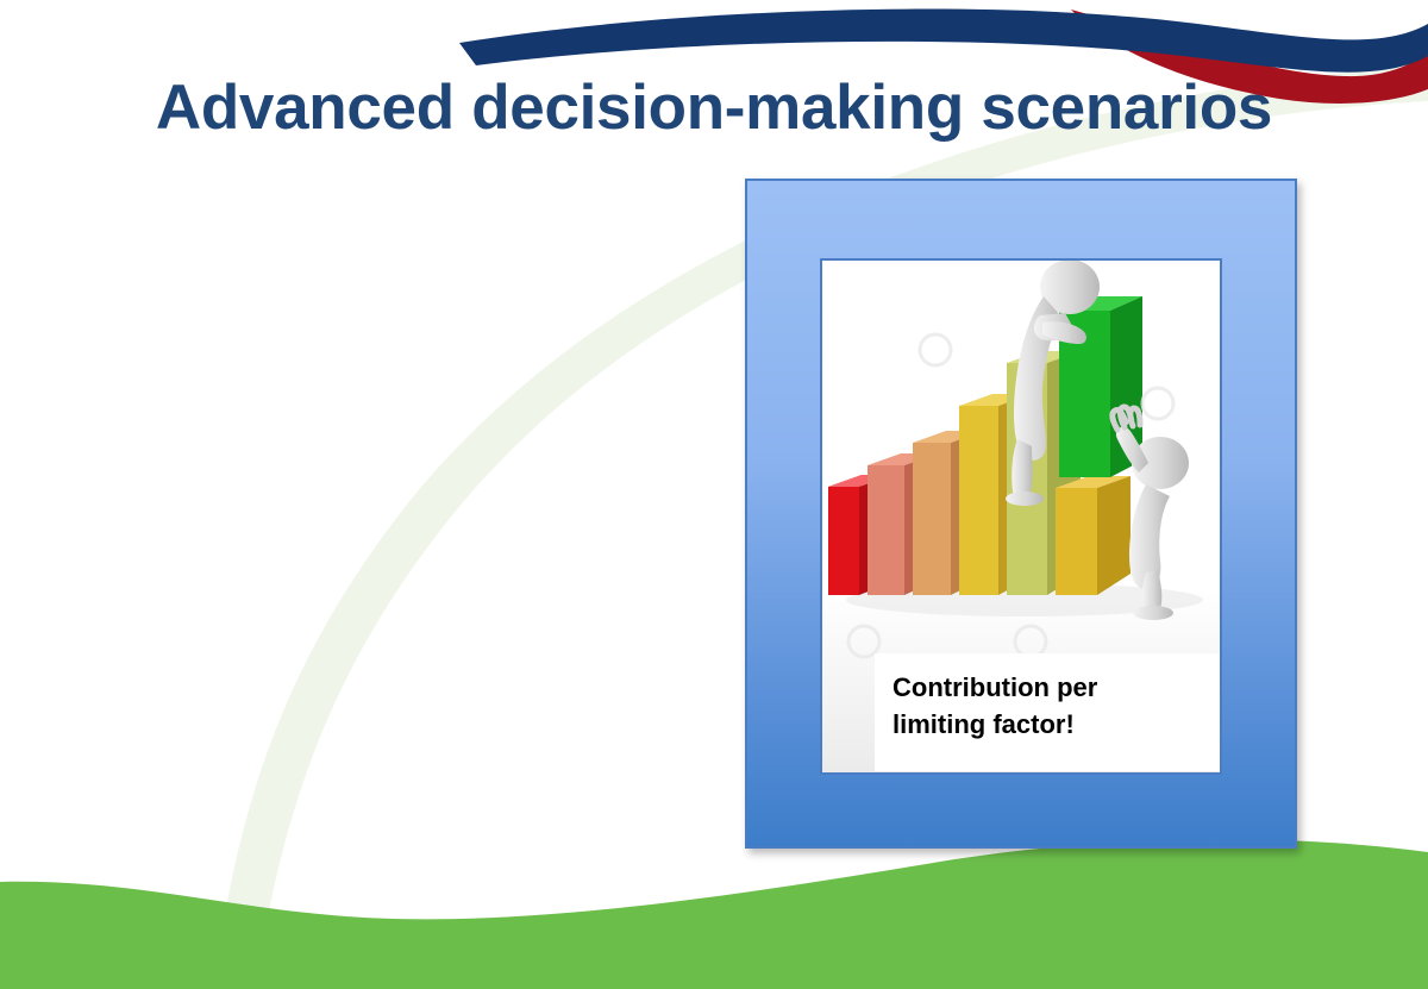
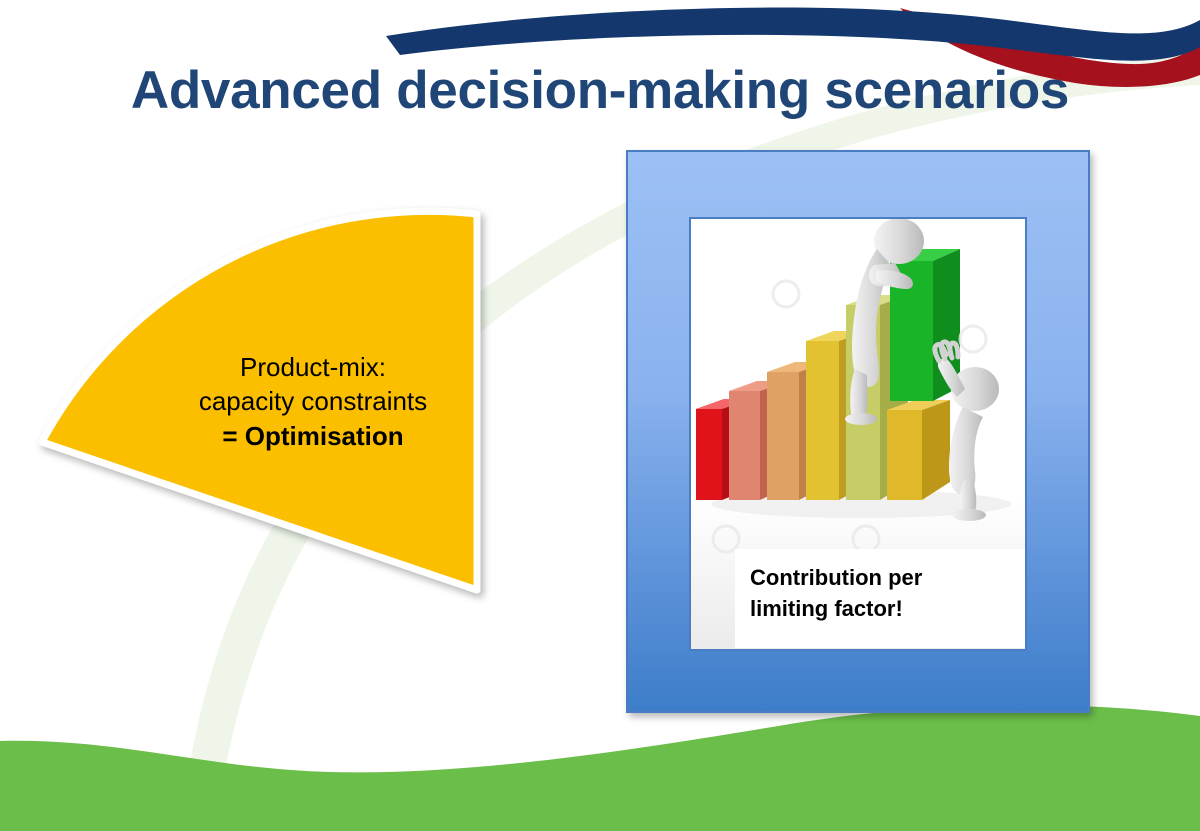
  Advanced decision-making scenarios
+ Product-mix:
+ capacity constraints
+ = Optimisation
  Contribution per
  limiting factor!
